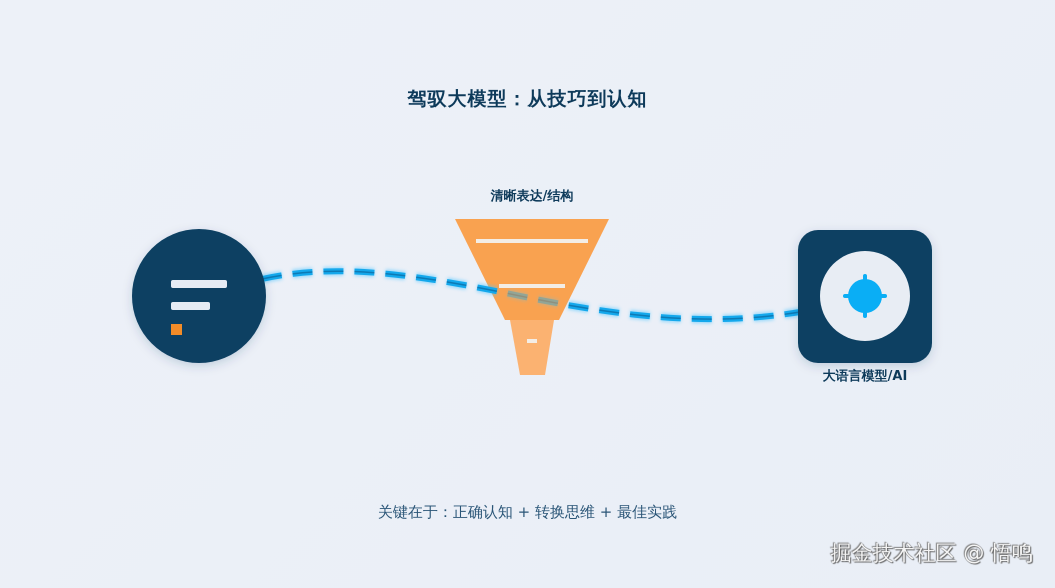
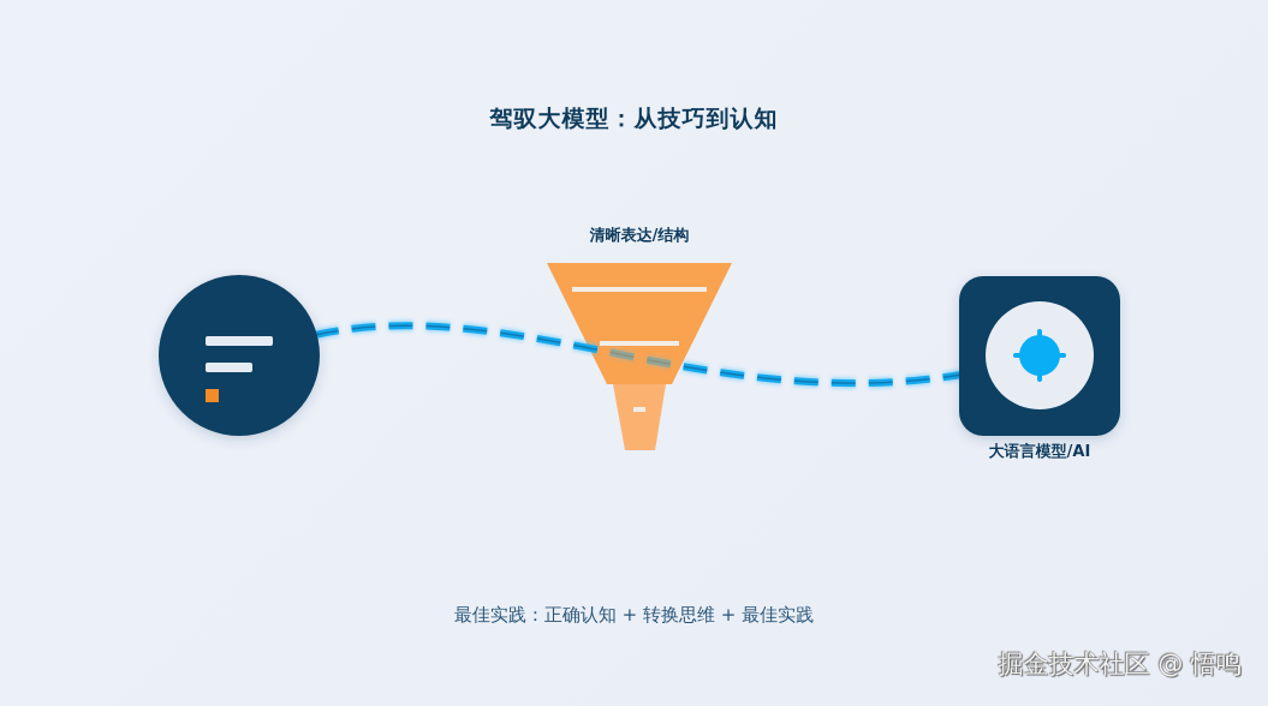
  驾驭大模型：从技巧到认知
  清晰表达/结构
  大语言模型/AI
- 关键在于：正确认知 + 转换思维 + 最佳实践
+ 最佳实践：正确认知 + 转换思维 + 最佳实践
  掘金技术社区 @ 悟鸣
